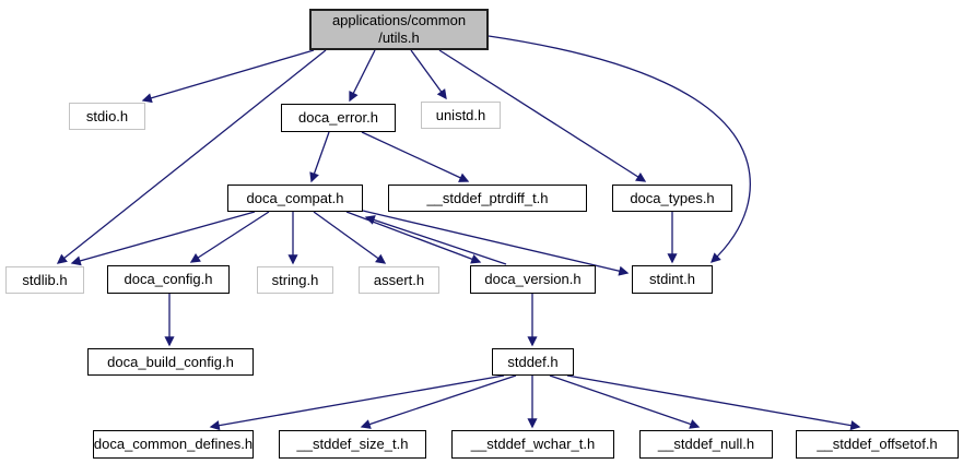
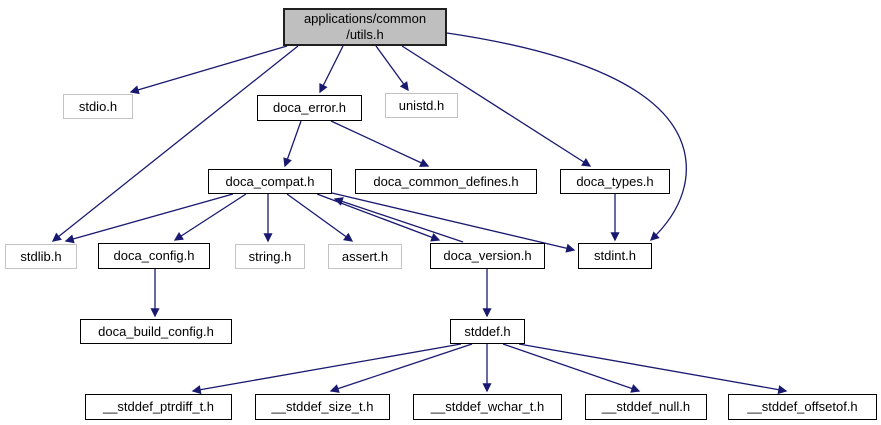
  applications/common
  /utils.h
  stdio.h
  doca_error.h
  unistd.h
  doca_compat.h
- __stddef_ptrdiff_t.h
+ doca_common_defines.h
  doca_types.h
  stdlib.h
  doca_config.h
  string.h
  assert.h
  doca_version.h
  stdint.h
  doca_build_config.h
  stddef.h
- doca_common_defines.h
+ __stddef_ptrdiff_t.h
  __stddef_size_t.h
  __stddef_wchar_t.h
  __stddef_null.h
  __stddef_offsetof.h
